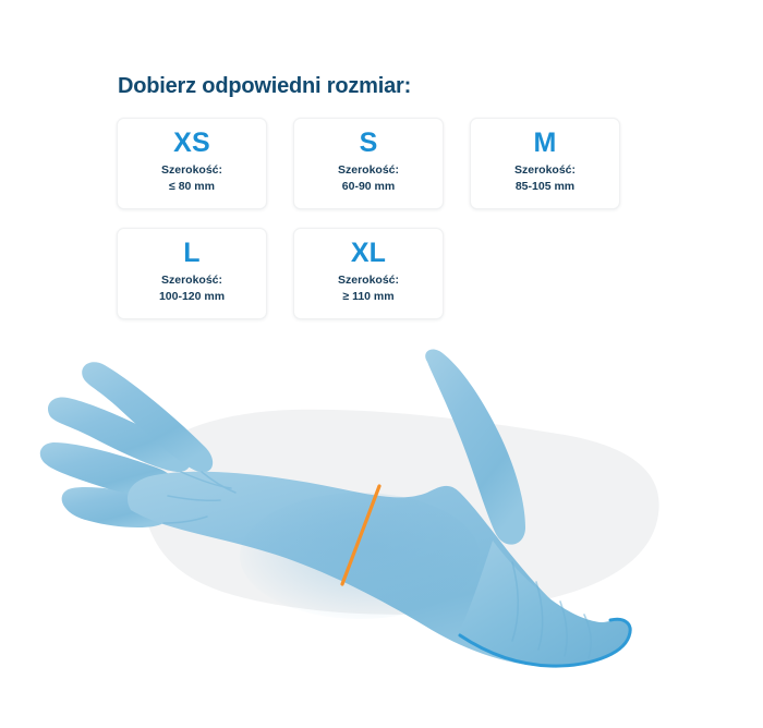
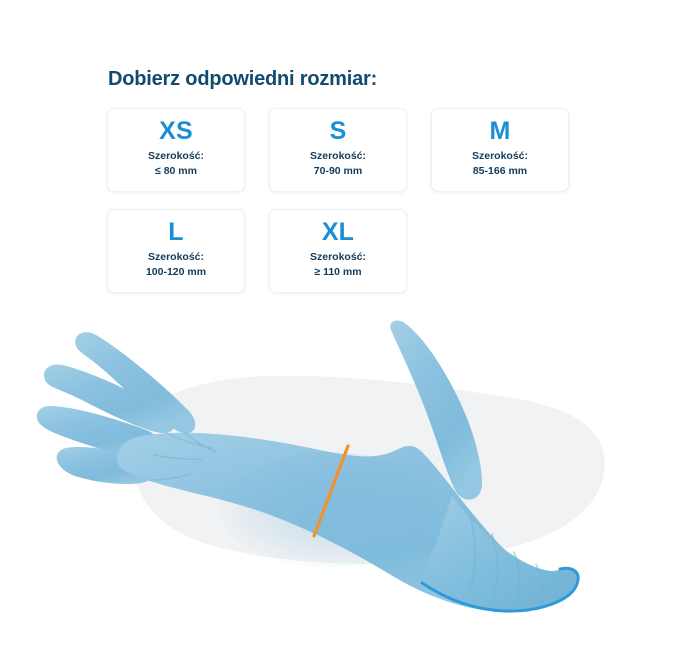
  Dobierz odpowiedni rozmiar:
  XS
  Szerokość:
  ≤ 80 mm
  S
  Szerokość:
- 60-90 mm
+ 70-90 mm
  M
  Szerokość:
- 85-105 mm
+ 85-166 mm
  L
  Szerokość:
  100-120 mm
  XL
  Szerokość:
  ≥ 110 mm
